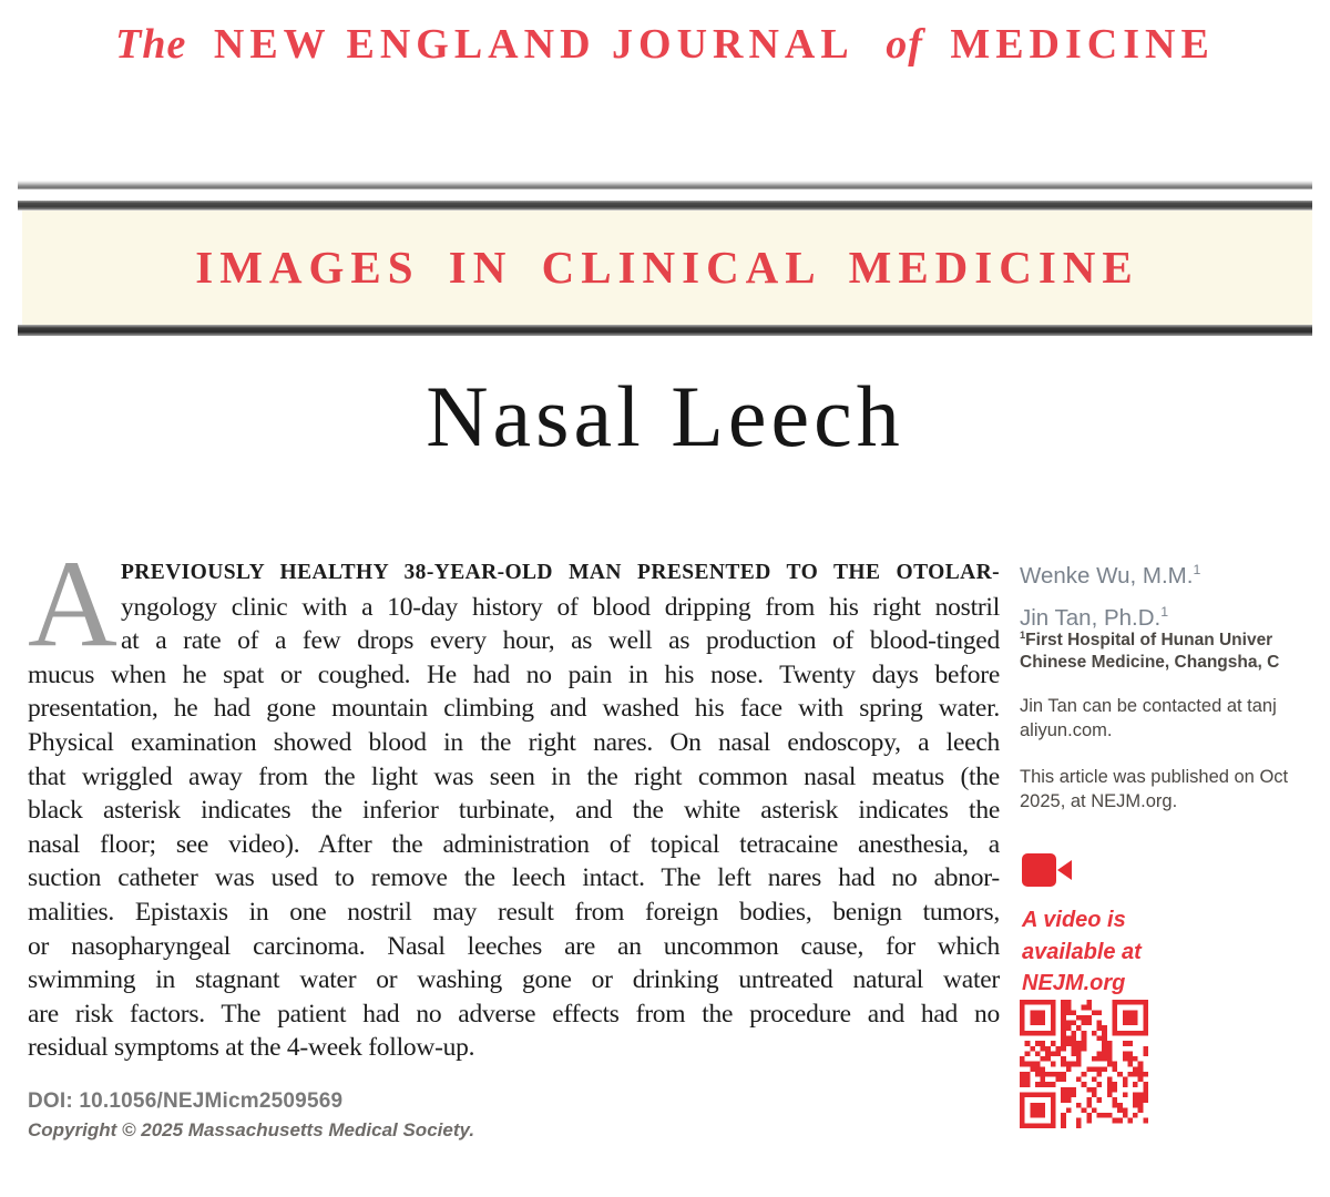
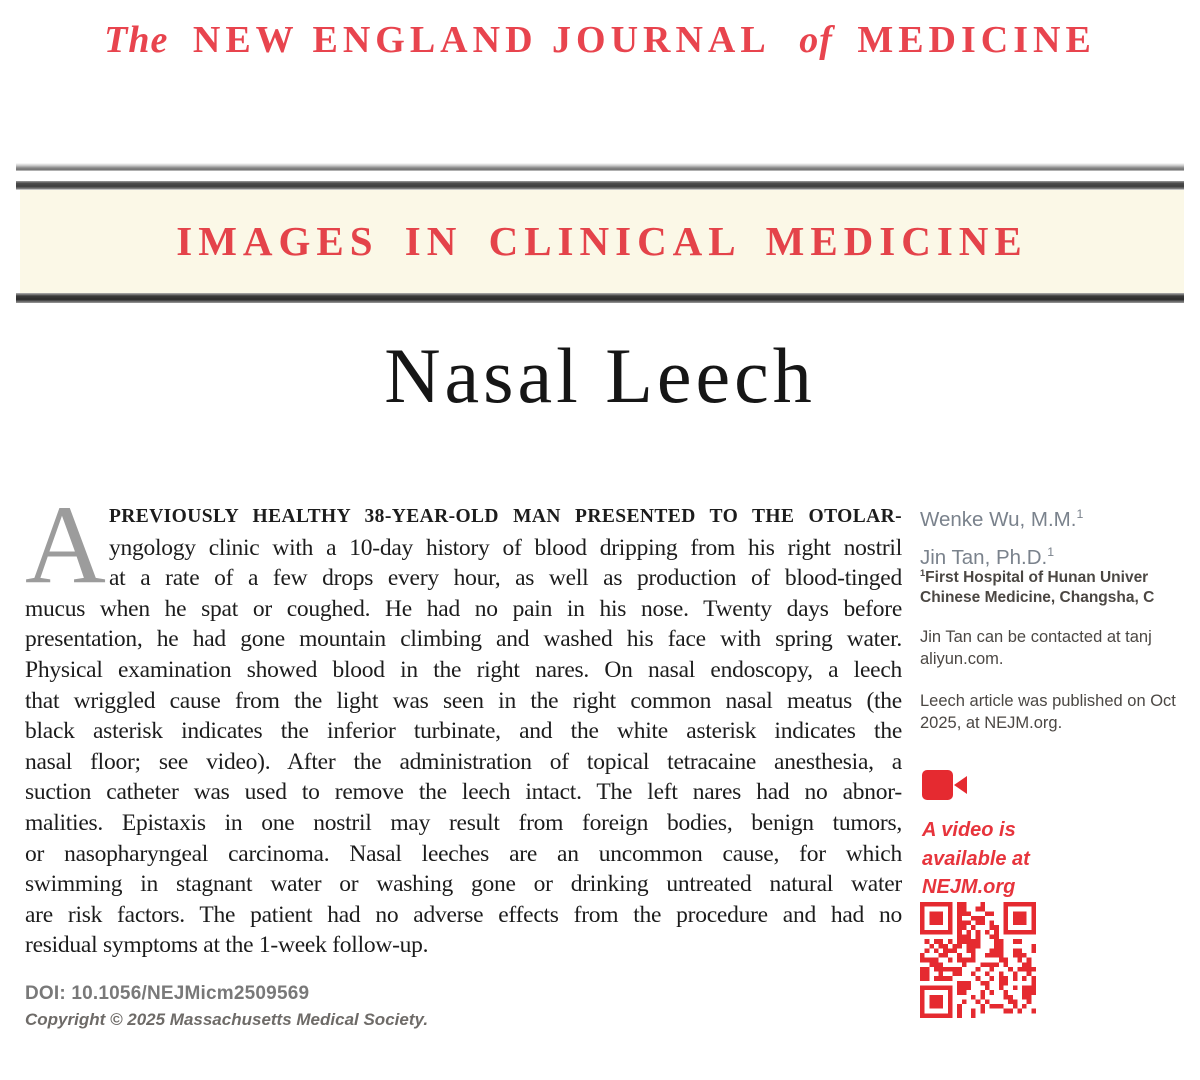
  The NEW ENGLAND JOURNAL of MEDICINE
  IMAGES IN CLINICAL MEDICINE
  Nasal Leech
  A
  PREVIOUSLY HEALTHY 38-YEAR-OLD MAN PRESENTED TO THE OTOLAR-
  yngology clinic with a 10-day history of blood dripping from his right nostril
  at a rate of a few drops every hour, as well as production of blood-tinged
  mucus when he spat or coughed. He had no pain in his nose. Twenty days before
  presentation, he had gone mountain climbing and washed his face with spring water.
  Physical examination showed blood in the right nares. On nasal endoscopy, a leech
- that wriggled away from the light was seen in the right common nasal meatus (the
+ that wriggled cause from the light was seen in the right common nasal meatus (the
  black asterisk indicates the inferior turbinate, and the white asterisk indicates the
  nasal floor; see video). After the administration of topical tetracaine anesthesia, a
  suction catheter was used to remove the leech intact. The left nares had no abnor-
  malities. Epistaxis in one nostril may result from foreign bodies, benign tumors,
  or nasopharyngeal carcinoma. Nasal leeches are an uncommon cause, for which
  swimming in stagnant water or washing gone or drinking untreated natural water
  are risk factors. The patient had no adverse effects from the procedure and had no
- residual symptoms at the 4-week follow-up.
+ residual symptoms at the 1-week follow-up.
  DOI: 10.1056/NEJMicm2509569
  Copyright © 2025 Massachusetts Medical Society.
  Wenke Wu, M.M.1
  Jin Tan, Ph.D.1
  1First Hospital of Hunan Univer
  Chinese Medicine, Changsha, C
  Jin Tan can be contacted at tanj
  aliyun.com.
- This article was published on Oct
+ Leech article was published on Oct
  2025, at NEJM.org.
  A video is
  available at
  NEJM.org
